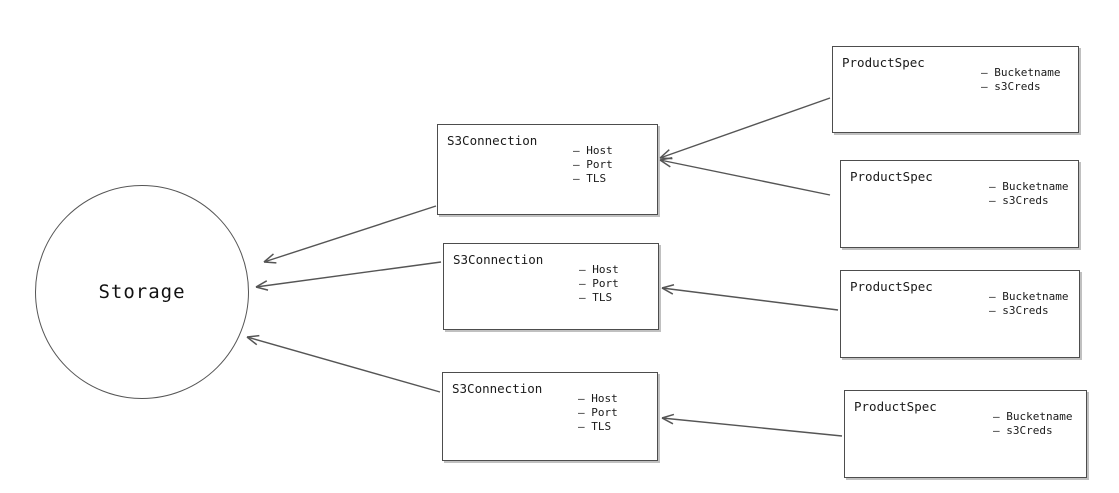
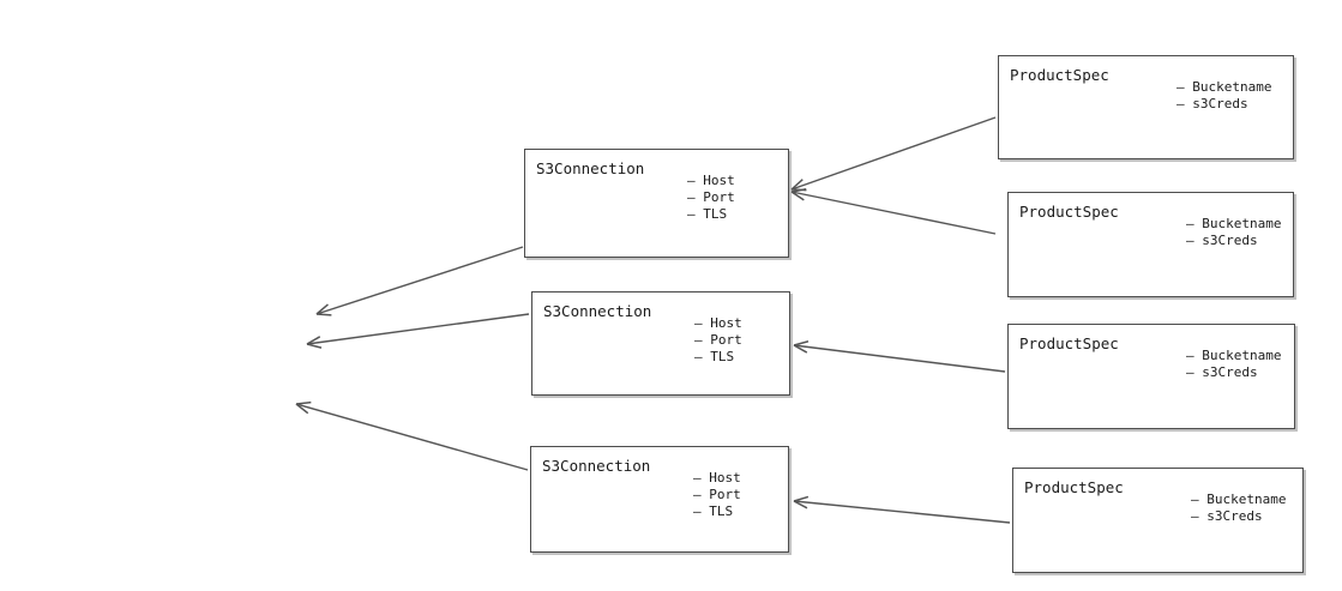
- Storage
  S3Connection
  – Host
  – Port
  – TLS
  S3Connection
  – Host
  – Port
  – TLS
  S3Connection
  – Host
  – Port
  – TLS
  ProductSpec
  – Bucketname
  – s3Creds
  ProductSpec
  – Bucketname
  – s3Creds
  ProductSpec
  – Bucketname
  – s3Creds
  ProductSpec
  – Bucketname
  – s3Creds
